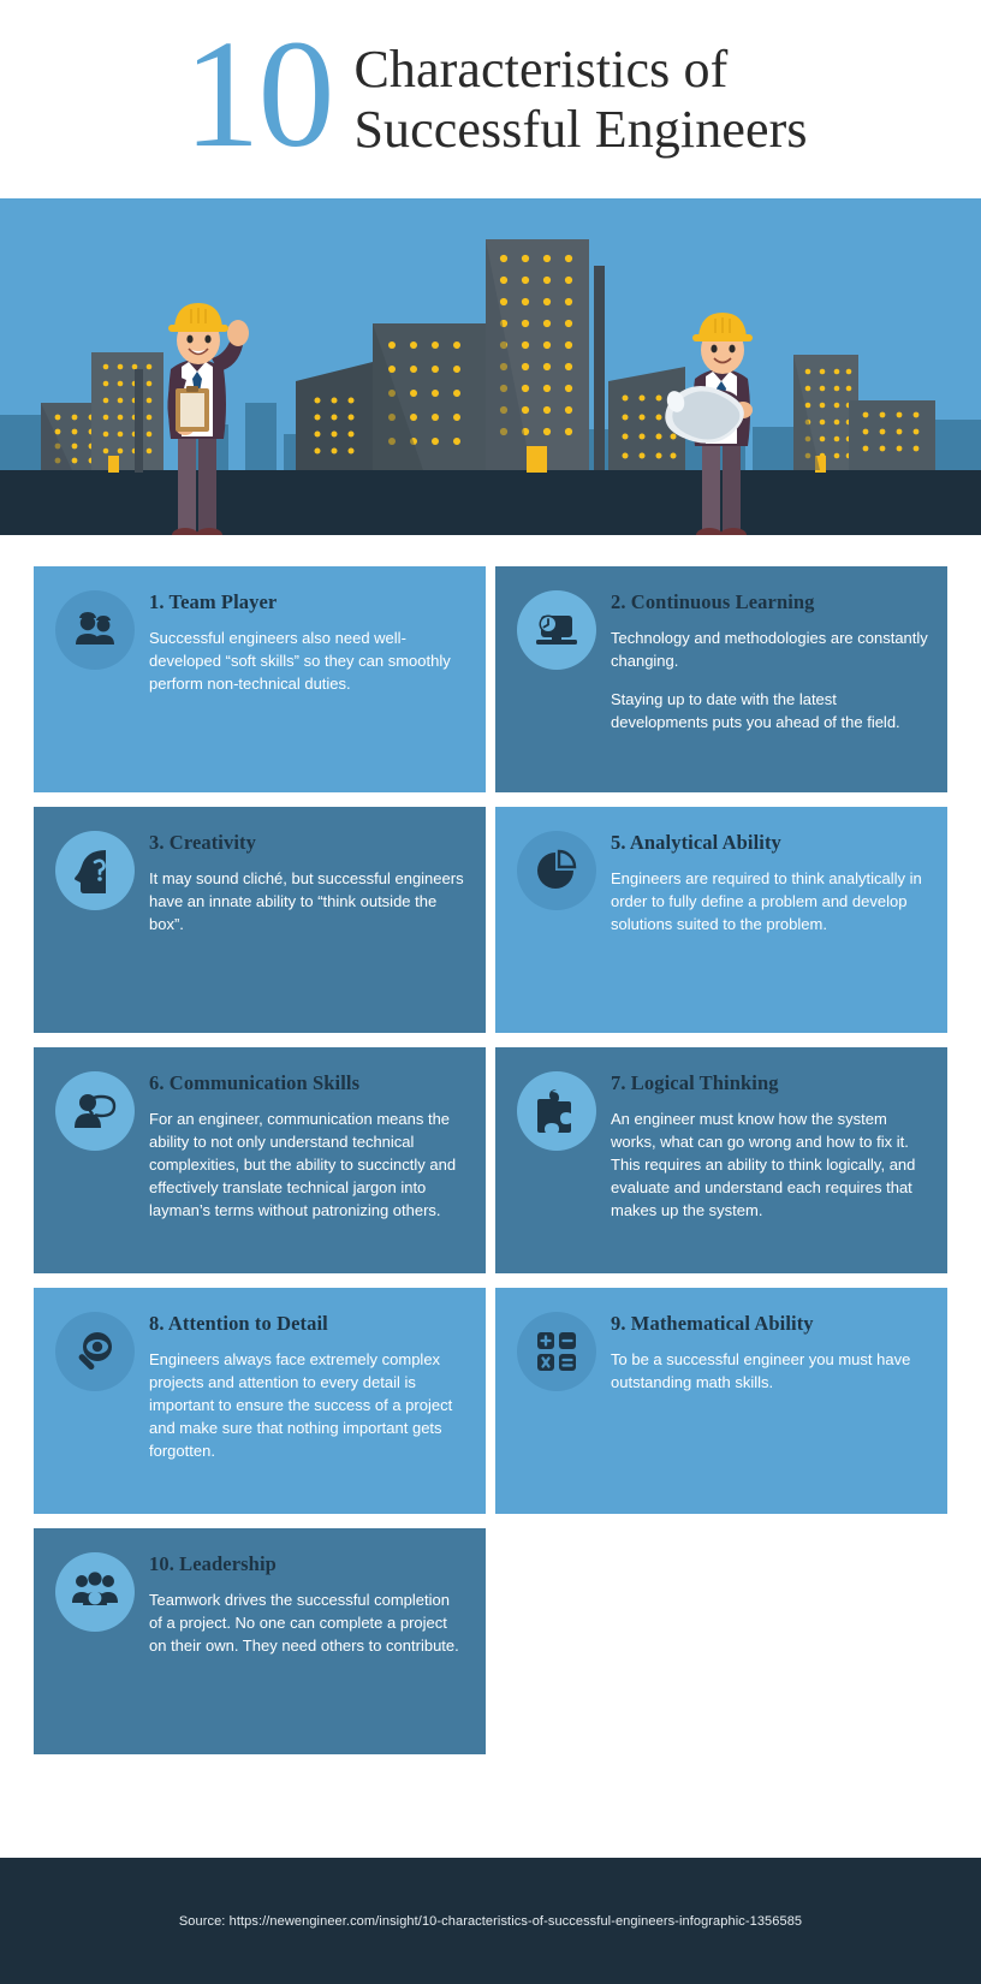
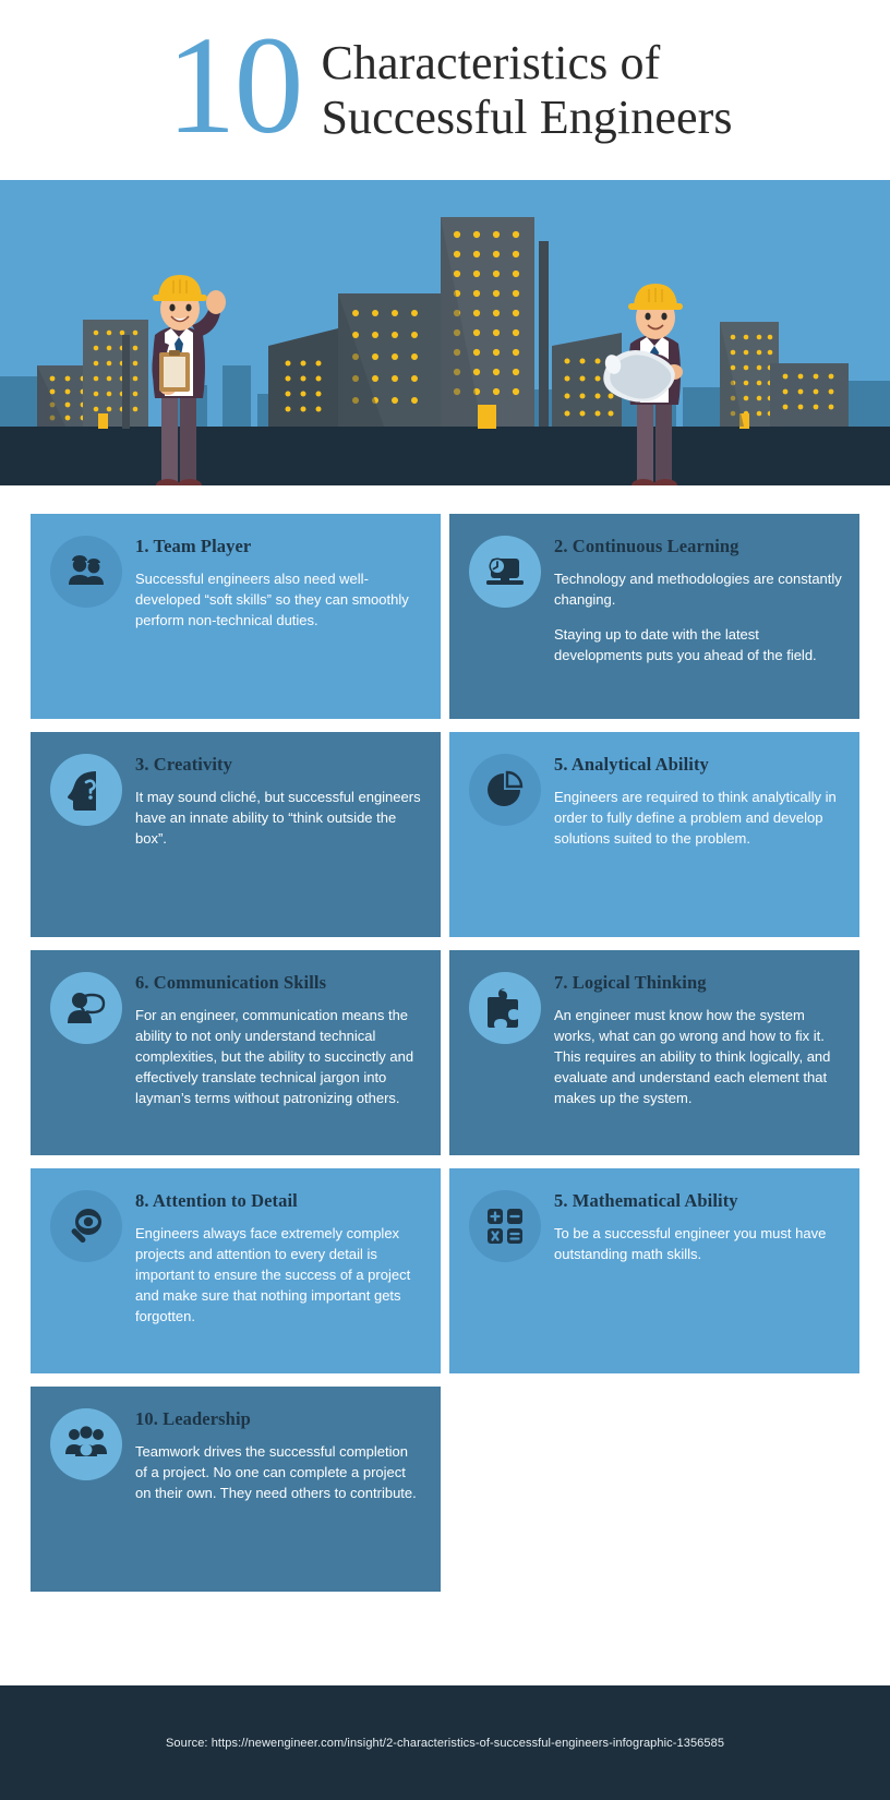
  10
  Characteristics of
  Successful Engineers
  1. Team Player
  Successful engineers also need well-developed “soft skills” so they can smoothly perform non-technical duties.
  2. Continuous Learning
  Technology and methodologies are constantly changing.
  Staying up to date with the latest developments puts you ahead of the field.
  3. Creativity
  It may sound cliché, but successful engineers have an innate ability to “think outside the box”.
  5. Analytical Ability
  Engineers are required to think analytically in order to fully define a problem and develop solutions suited to the problem.
  6. Communication Skills
  For an engineer, communication means the ability to not only understand technical complexities, but the ability to succinctly and effectively translate technical jargon into layman’s terms without patronizing others.
  7. Logical Thinking
- An engineer must know how the system works, what can go wrong and how to fix it. This requires an ability to think logically, and evaluate and understand each requires that makes up the system.
+ An engineer must know how the system works, what can go wrong and how to fix it. This requires an ability to think logically, and evaluate and understand each element that makes up the system.
  8. Attention to Detail
  Engineers always face extremely complex projects and attention to every detail is important to ensure the success of a project and make sure that nothing important gets forgotten.
- 9. Mathematical Ability
+ 5. Mathematical Ability
  To be a successful engineer you must have outstanding math skills.
  10. Leadership
  Teamwork drives the successful completion of a project. No one can complete a project on their own. They need others to contribute.
- Source: https://newengineer.com/insight/10-characteristics-of-successful-engineers-infographic-1356585
+ Source: https://newengineer.com/insight/2-characteristics-of-successful-engineers-infographic-1356585
